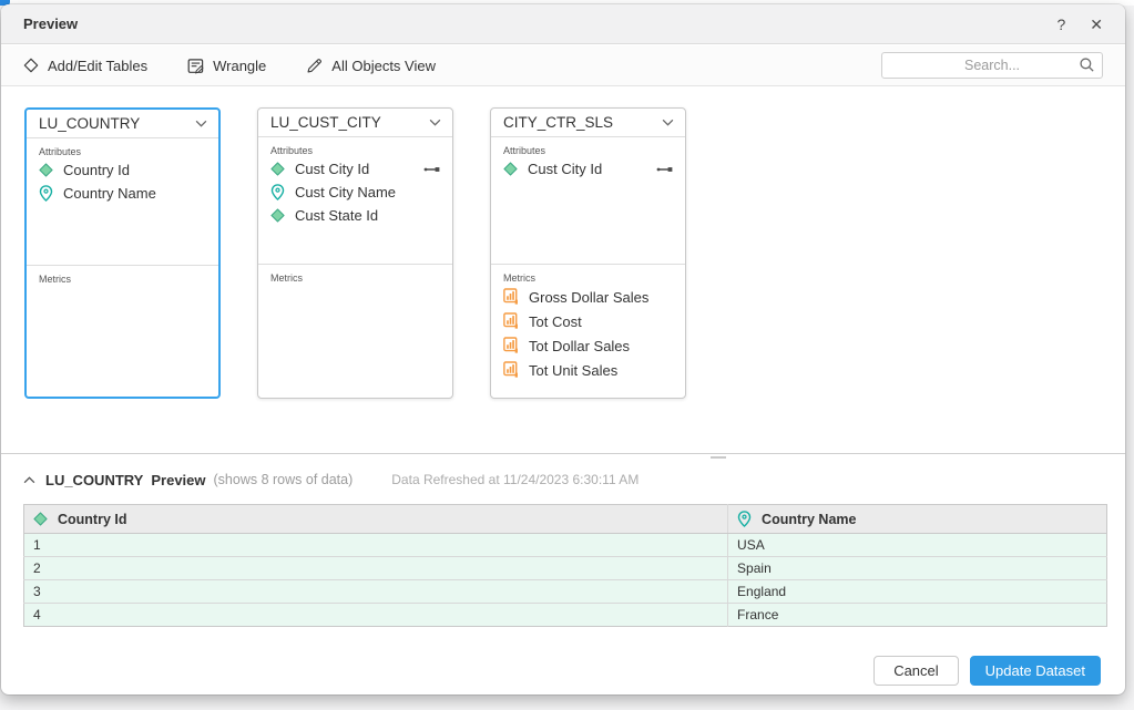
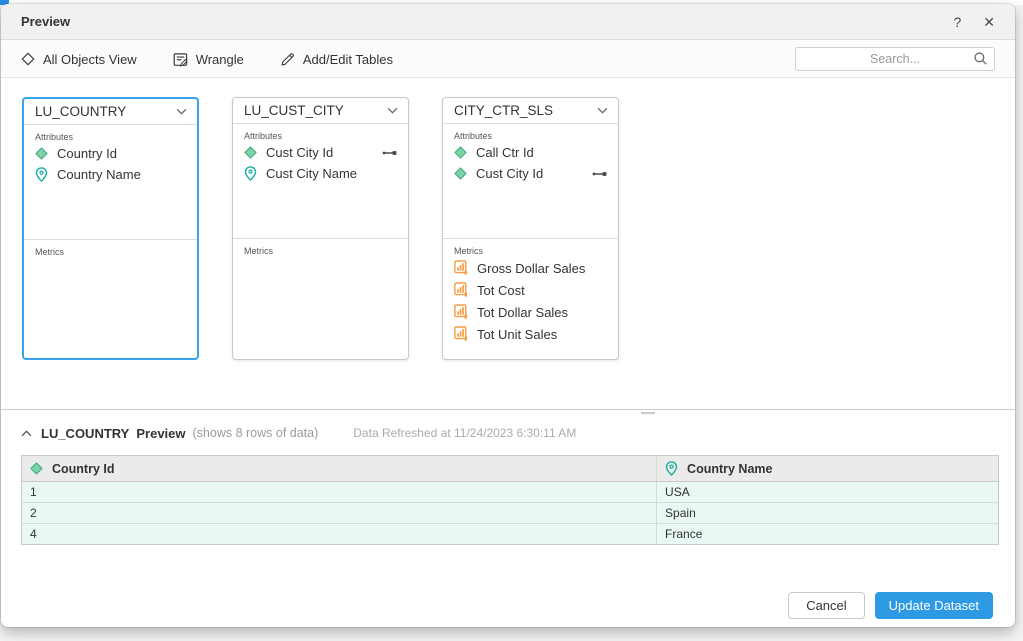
  Preview
  ?
  ✕
- Add/Edit Tables
+ All Objects View
  Wrangle
- All Objects View
+ Add/Edit Tables
  Search...
  LU_COUNTRY
  Attributes
  Country Id
  Country Name
  Metrics
  LU_CUST_CITY
  Attributes
  Cust City Id
  Cust City Name
- Cust State Id
  Metrics
  CITY_CTR_SLS
  Attributes
+ Call Ctr Id
  Cust City Id
  Metrics
  Gross Dollar Sales
  Tot Cost
  Tot Dollar Sales
  Tot Unit Sales
  LU_COUNTRY
  Preview
  (shows 8 rows of data)
  Data Refreshed at 11/24/2023 6:30:11 AM
  Country Id	Country Name
  1	USA
  2	Spain
- 3	England
  4	France
  Cancel
  Update Dataset
